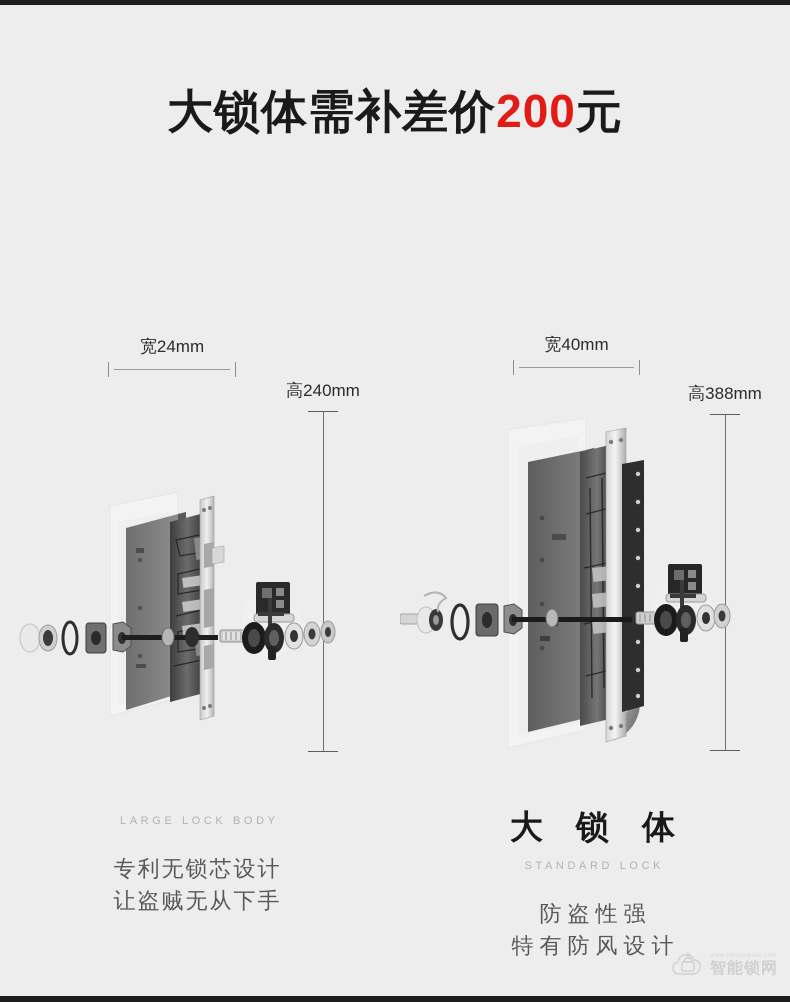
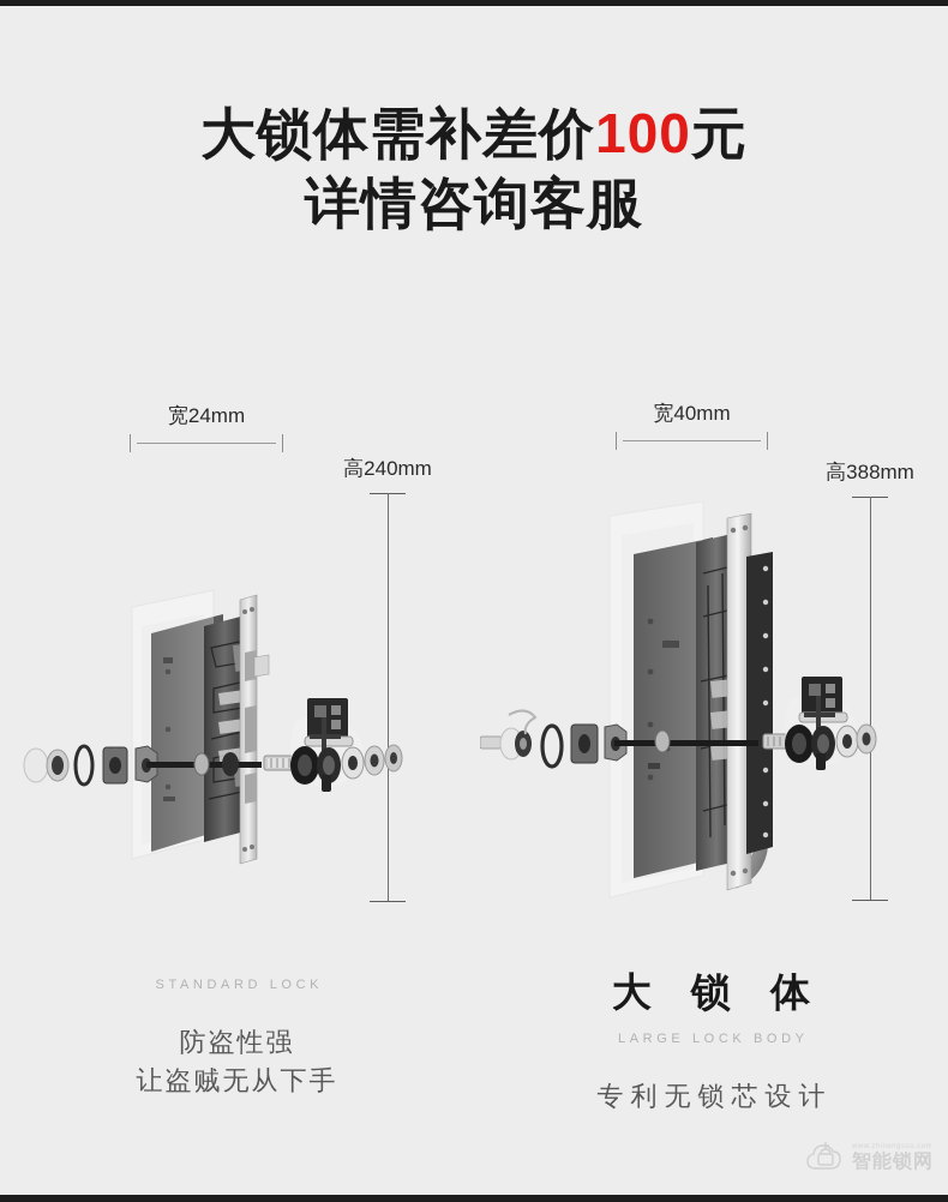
- 大锁体需补差价200元
+ 大锁体需补差价100元
+ 详情咨询客服
  宽24mm
  高240mm
- LARGE LOCK BODY
+ STANDARD LOCK
- 专利无锁芯设计
+ 防盗性强
  让盗贼无从下手
  宽40mm
  高388mm
  大 锁 体
- STANDARD LOCK
+ LARGE LOCK BODY
- 防盗性强
+ 专利无锁芯设计
- 特有防风设计
  智能锁网
